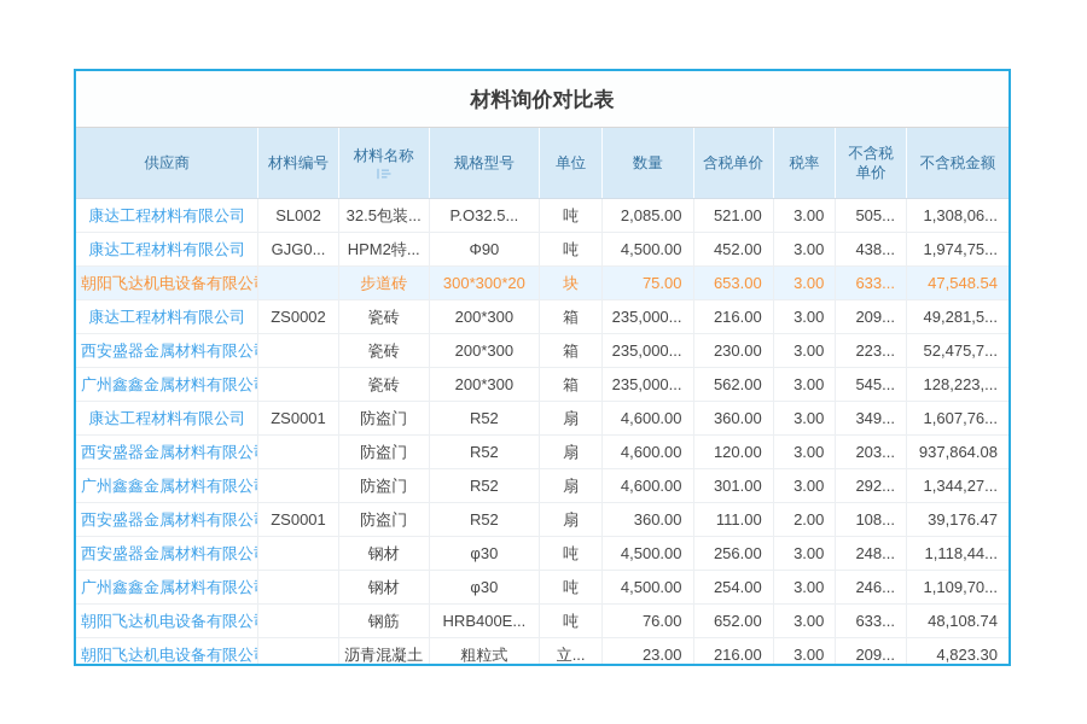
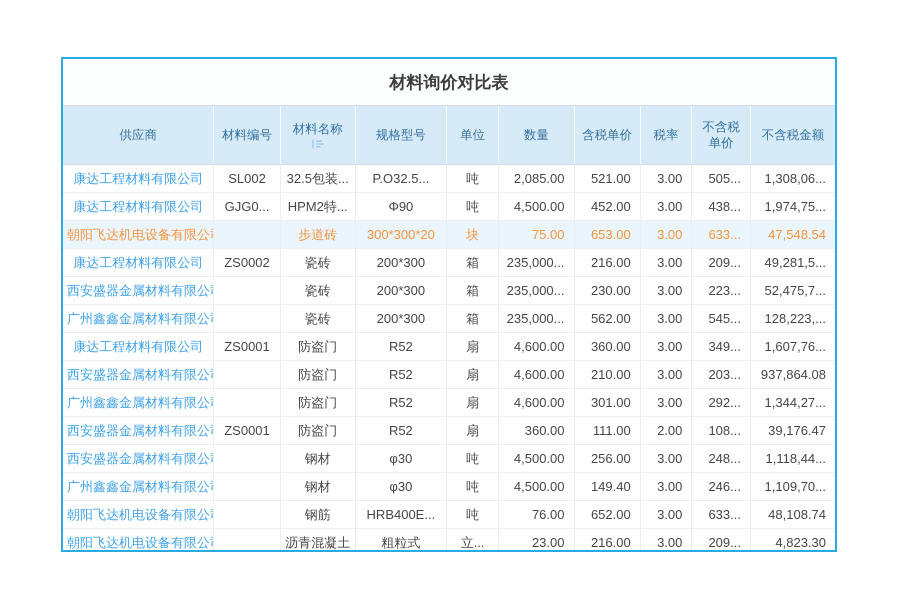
  材料询价对比表
  供应商	材料编号	材料名称	规格型号	单位	数量	含税单价	税率	不含税单价	不含税金额
  康达工程材料有限公司	SL002	32.5包装...	P.O32.5...	吨	2,085.00	521.00	3.00	505...	1,308,06...
  康达工程材料有限公司	GJG0...	HPM2特...	Φ90	吨	4,500.00	452.00	3.00	438...	1,974,75...
  朝阳飞达机电设备有限公		步道砖	300*300*20	块	75.00	653.00	3.00	633...	47,548.54
  康达工程材料有限公司	ZS0002	瓷砖	200*300	箱	235,000...	216.00	3.00	209...	49,281,5...
  西安盛器金属材料有限公		瓷砖	200*300	箱	235,000...	230.00	3.00	223...	52,475,7...
  广州鑫鑫金属材料有限公		瓷砖	200*300	箱	235,000...	562.00	3.00	545...	128,223,...
  康达工程材料有限公司	ZS0001	防盗门	R52	扇	4,600.00	360.00	3.00	349...	1,607,76...
- 西安盛器金属材料有限公		防盗门	R52	扇	4,600.00	120.00	3.00	203...	937,864.08
+ 西安盛器金属材料有限公		防盗门	R52	扇	4,600.00	210.00	3.00	203...	937,864.08
  广州鑫鑫金属材料有限公		防盗门	R52	扇	4,600.00	301.00	3.00	292...	1,344,27...
  西安盛器金属材料有限公	ZS0001	防盗门	R52	扇	360.00	111.00	2.00	108...	39,176.47
  西安盛器金属材料有限公		钢材	φ30	吨	4,500.00	256.00	3.00	248...	1,118,44...
- 广州鑫鑫金属材料有限公		钢材	φ30	吨	4,500.00	254.00	3.00	246...	1,109,70...
+ 广州鑫鑫金属材料有限公		钢材	φ30	吨	4,500.00	149.40	3.00	246...	1,109,70...
  朝阳飞达机电设备有限公		钢筋	HRB400E...	吨	76.00	652.00	3.00	633...	48,108.74
  朝阳飞达机电设备有限公		沥青混凝土	粗粒式	立...	23.00	216.00	3.00	209...	4,823.30
